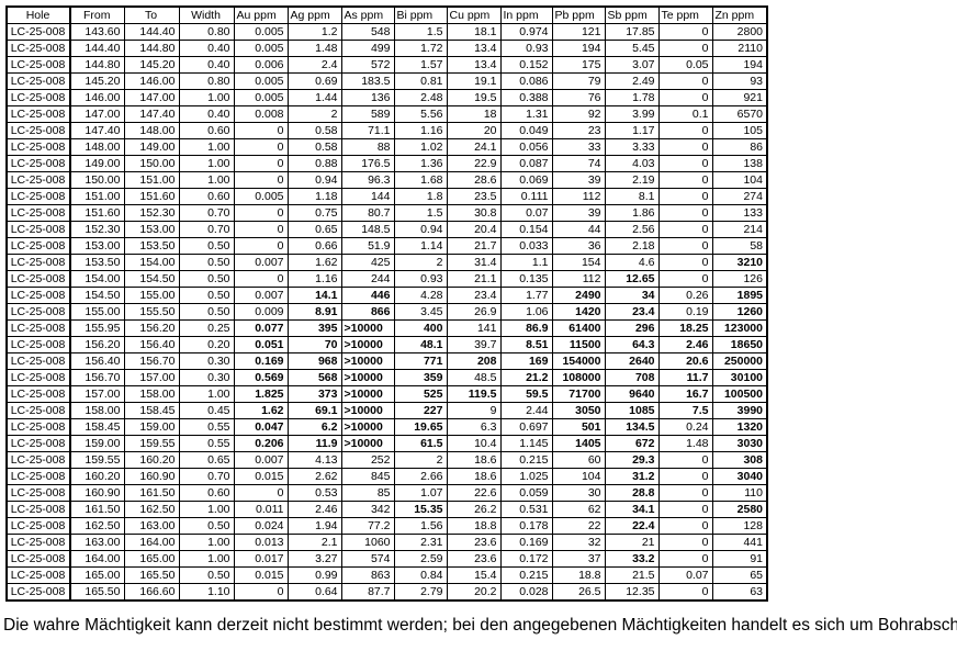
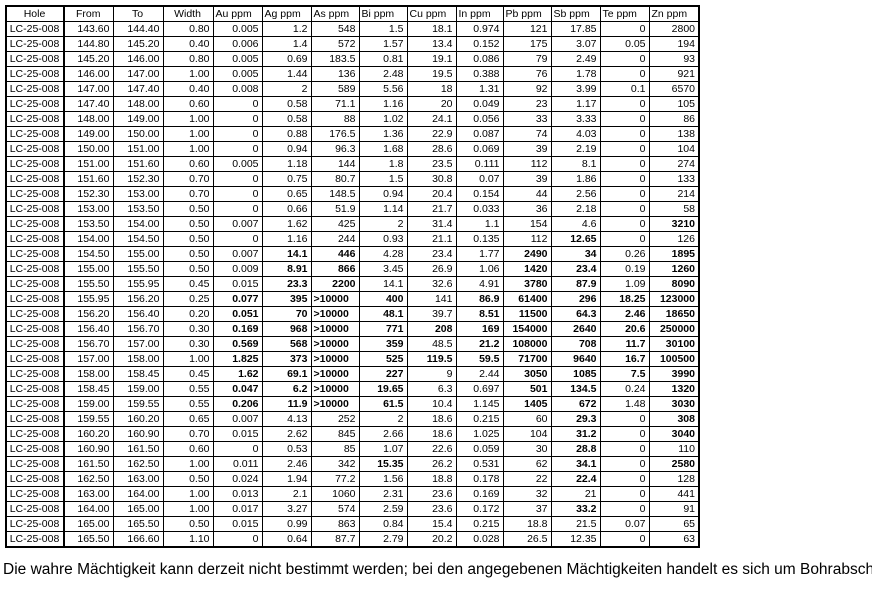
  Hole	From	To	Width	Au ppm	Ag ppm	As ppm	Bi ppm	Cu ppm	In ppm	Pb ppm	Sb ppm	Te ppm	Zn ppm
  LC-25-008	143.60	144.40	0.80	0.005	1.2	548	1.5	18.1	0.974	121	17.85	0	2800
- LC-25-008	144.40	144.80	0.40	0.005	1.48	499	1.72	13.4	0.93	194	5.45	0	2110
- LC-25-008	144.80	145.20	0.40	0.006	2.4	572	1.57	13.4	0.152	175	3.07	0.05	194
+ LC-25-008	144.80	145.20	0.40	0.006	1.4	572	1.57	13.4	0.152	175	3.07	0.05	194
  LC-25-008	145.20	146.00	0.80	0.005	0.69	183.5	0.81	19.1	0.086	79	2.49	0	93
  LC-25-008	146.00	147.00	1.00	0.005	1.44	136	2.48	19.5	0.388	76	1.78	0	921
  LC-25-008	147.00	147.40	0.40	0.008	2	589	5.56	18	1.31	92	3.99	0.1	6570
  LC-25-008	147.40	148.00	0.60	0	0.58	71.1	1.16	20	0.049	23	1.17	0	105
  LC-25-008	148.00	149.00	1.00	0	0.58	88	1.02	24.1	0.056	33	3.33	0	86
  LC-25-008	149.00	150.00	1.00	0	0.88	176.5	1.36	22.9	0.087	74	4.03	0	138
  LC-25-008	150.00	151.00	1.00	0	0.94	96.3	1.68	28.6	0.069	39	2.19	0	104
  LC-25-008	151.00	151.60	0.60	0.005	1.18	144	1.8	23.5	0.111	112	8.1	0	274
  LC-25-008	151.60	152.30	0.70	0	0.75	80.7	1.5	30.8	0.07	39	1.86	0	133
  LC-25-008	152.30	153.00	0.70	0	0.65	148.5	0.94	20.4	0.154	44	2.56	0	214
  LC-25-008	153.00	153.50	0.50	0	0.66	51.9	1.14	21.7	0.033	36	2.18	0	58
  LC-25-008	153.50	154.00	0.50	0.007	1.62	425	2	31.4	1.1	154	4.6	0	3210
  LC-25-008	154.00	154.50	0.50	0	1.16	244	0.93	21.1	0.135	112	12.65	0	126
  LC-25-008	154.50	155.00	0.50	0.007	14.1	446	4.28	23.4	1.77	2490	34	0.26	1895
  LC-25-008	155.00	155.50	0.50	0.009	8.91	866	3.45	26.9	1.06	1420	23.4	0.19	1260
+ LC-25-008	155.50	155.95	0.45	0.015	23.3	2200	14.1	32.6	4.91	3780	87.9	1.09	8090
  LC-25-008	155.95	156.20	0.25	0.077	395	>10000	400	141	86.9	61400	296	18.25	123000
  LC-25-008	156.20	156.40	0.20	0.051	70	>10000	48.1	39.7	8.51	11500	64.3	2.46	18650
  LC-25-008	156.40	156.70	0.30	0.169	968	>10000	771	208	169	154000	2640	20.6	250000
  LC-25-008	156.70	157.00	0.30	0.569	568	>10000	359	48.5	21.2	108000	708	11.7	30100
  LC-25-008	157.00	158.00	1.00	1.825	373	>10000	525	119.5	59.5	71700	9640	16.7	100500
  LC-25-008	158.00	158.45	0.45	1.62	69.1	>10000	227	9	2.44	3050	1085	7.5	3990
  LC-25-008	158.45	159.00	0.55	0.047	6.2	>10000	19.65	6.3	0.697	501	134.5	0.24	1320
  LC-25-008	159.00	159.55	0.55	0.206	11.9	>10000	61.5	10.4	1.145	1405	672	1.48	3030
  LC-25-008	159.55	160.20	0.65	0.007	4.13	252	2	18.6	0.215	60	29.3	0	308
  LC-25-008	160.20	160.90	0.70	0.015	2.62	845	2.66	18.6	1.025	104	31.2	0	3040
  LC-25-008	160.90	161.50	0.60	0	0.53	85	1.07	22.6	0.059	30	28.8	0	110
  LC-25-008	161.50	162.50	1.00	0.011	2.46	342	15.35	26.2	0.531	62	34.1	0	2580
  LC-25-008	162.50	163.00	0.50	0.024	1.94	77.2	1.56	18.8	0.178	22	22.4	0	128
  LC-25-008	163.00	164.00	1.00	0.013	2.1	1060	2.31	23.6	0.169	32	21	0	441
  LC-25-008	164.00	165.00	1.00	0.017	3.27	574	2.59	23.6	0.172	37	33.2	0	91
  LC-25-008	165.00	165.50	0.50	0.015	0.99	863	0.84	15.4	0.215	18.8	21.5	0.07	65
  LC-25-008	165.50	166.60	1.10	0	0.64	87.7	2.79	20.2	0.028	26.5	12.35	0	63
  Die wahre Mächtigkeit kann derzeit nicht bestimmt werden; bei den angegebenen Mächtigkeiten handelt es sich um Bohrabsch
